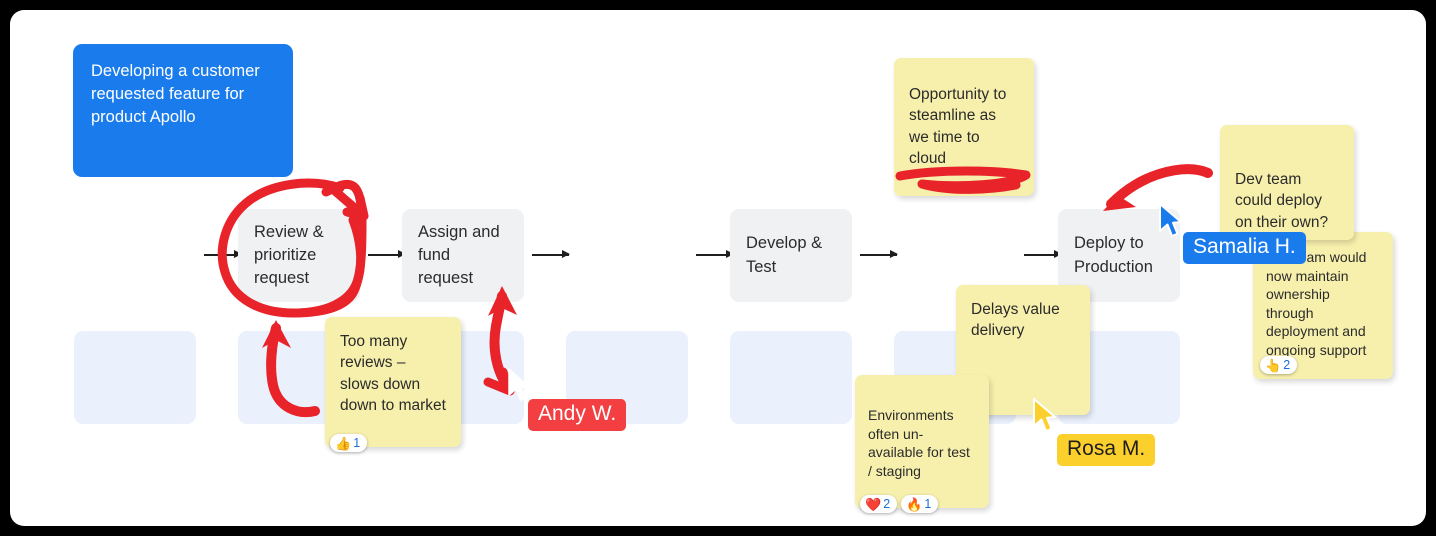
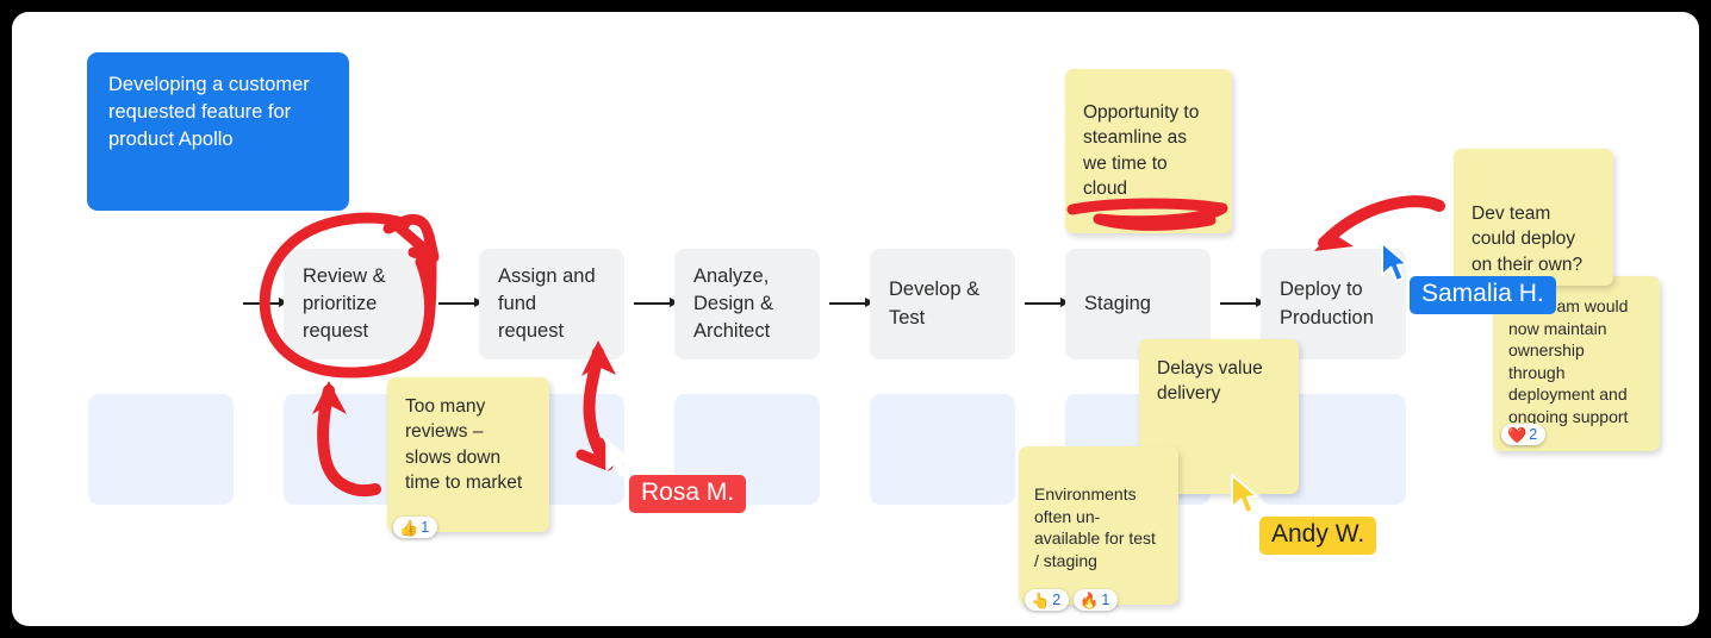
  Developing a customer requested feature for product Apollo
  Review & prioritize request
  Assign and fund request
+ Analyze, Design & Architect
  Develop & Test
+ Staging
  Deploy to Production
  Delays value delivery
  am would now maintain ownership through deployment and ongoing support
- 👆
+ ❤️
  2
  Dev team could deploy on their own?
  Opportunity to steamline as we time to cloud
- Too many reviews – slows down down to market
+ Too many reviews – slows down time to market
  👍
  1
  Environments often un-available for test / staging
- ❤️
+ 👆
  2
  🔥
  1
- Andy W.
+ Rosa M.
  Samalia H.
- Rosa M.
+ Andy W.
